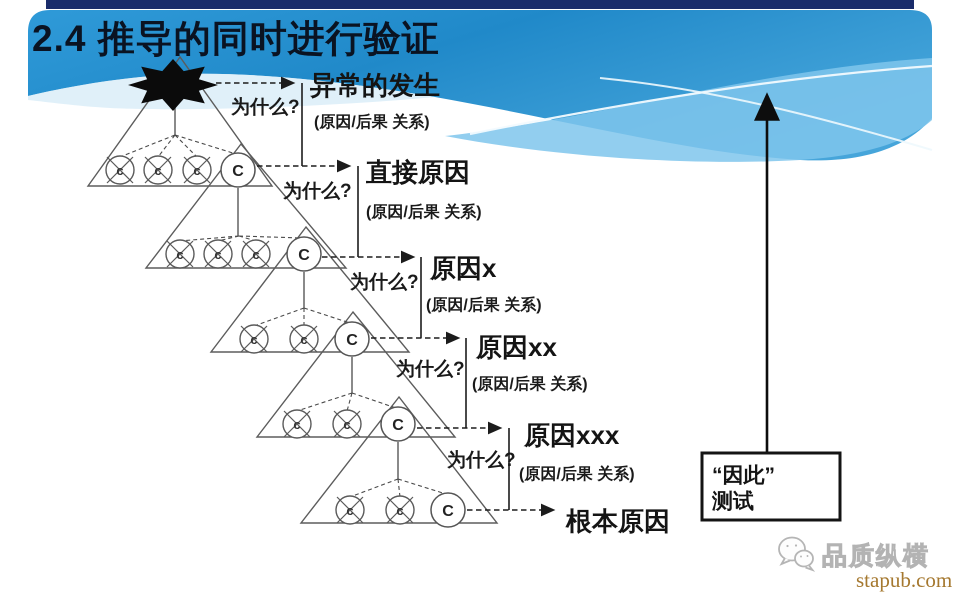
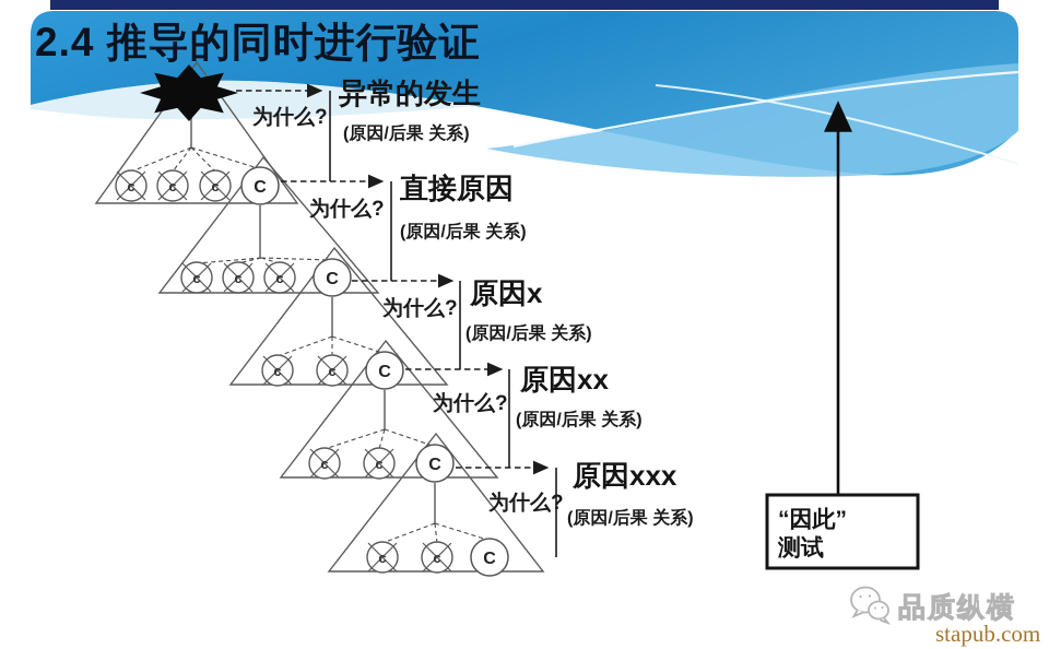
  2.4 推导的同时进行验证
  异常的发生
  (原因/后果 关系)
  为什么?
  直接原因
  (原因/后果 关系)
  为什么?
  原因x
  (原因/后果 关系)
  为什么?
  原因xx
  (原因/后果 关系)
  为什么?
  原因xxx
  (原因/后果 关系)
  为什么?
- 根本原因
  “因此”
  测试
  品质纵横
  stapub.com
